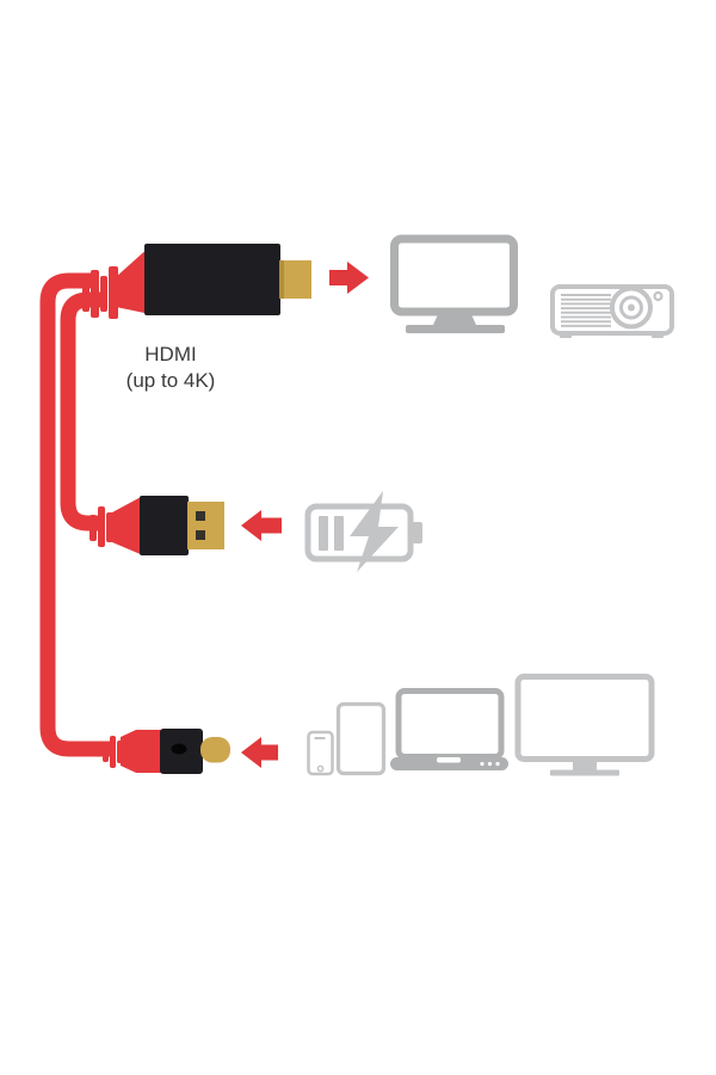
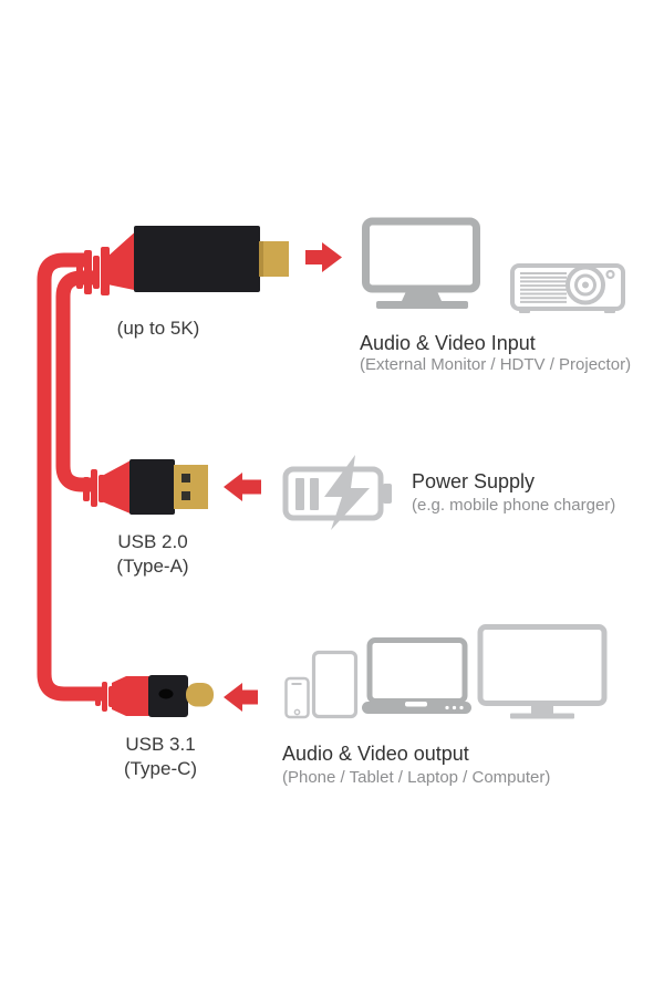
- HDMI
- (up to 4K)
+ (up to 5K)
+ Audio & Video Input
+ (External Monitor / HDTV / Projector)
+ USB 2.0
+ (Type-A)
+ Power Supply
+ (e.g. mobile phone charger)
+ USB 3.1
+ (Type-C)
+ Audio & Video output
+ (Phone / Tablet / Laptop / Computer)
